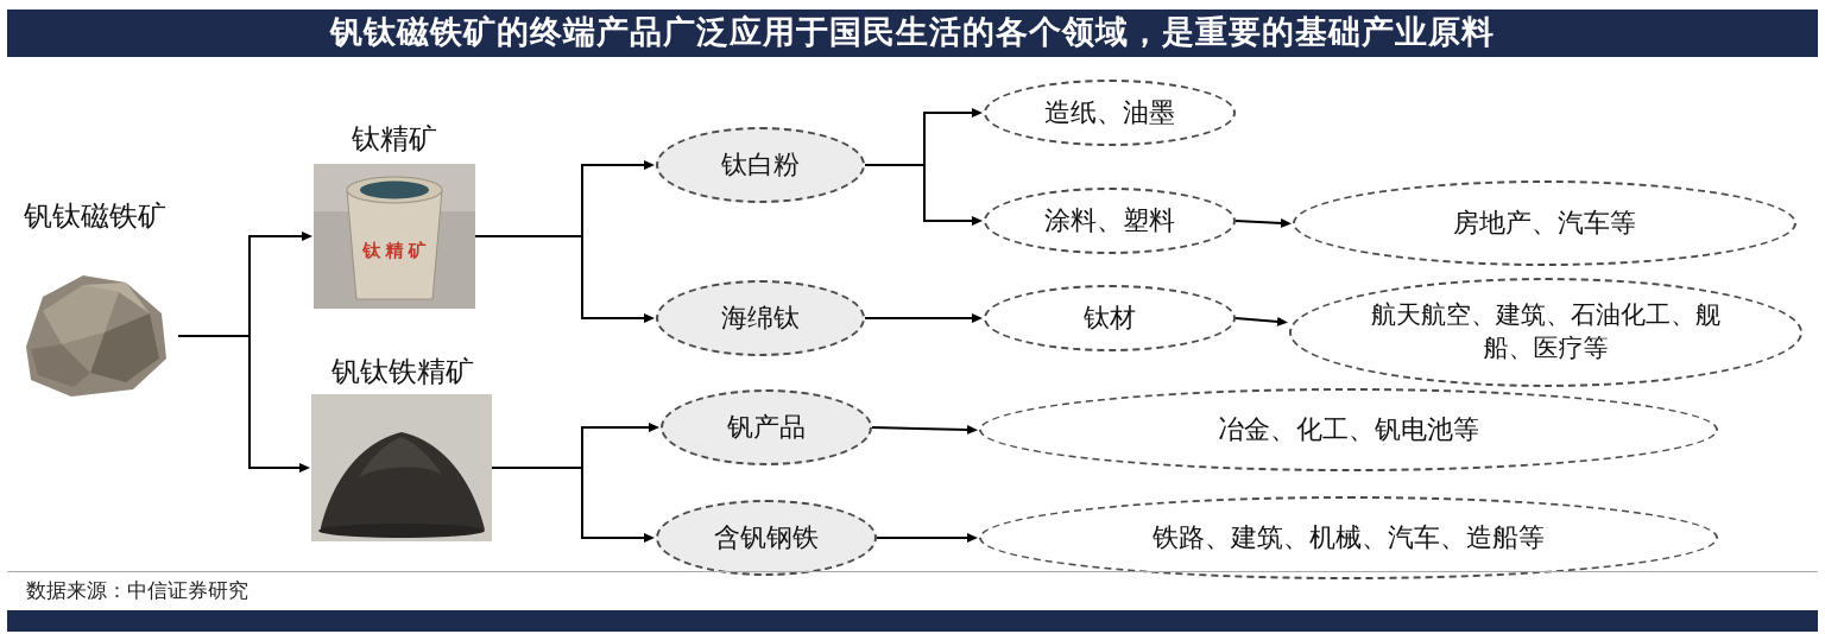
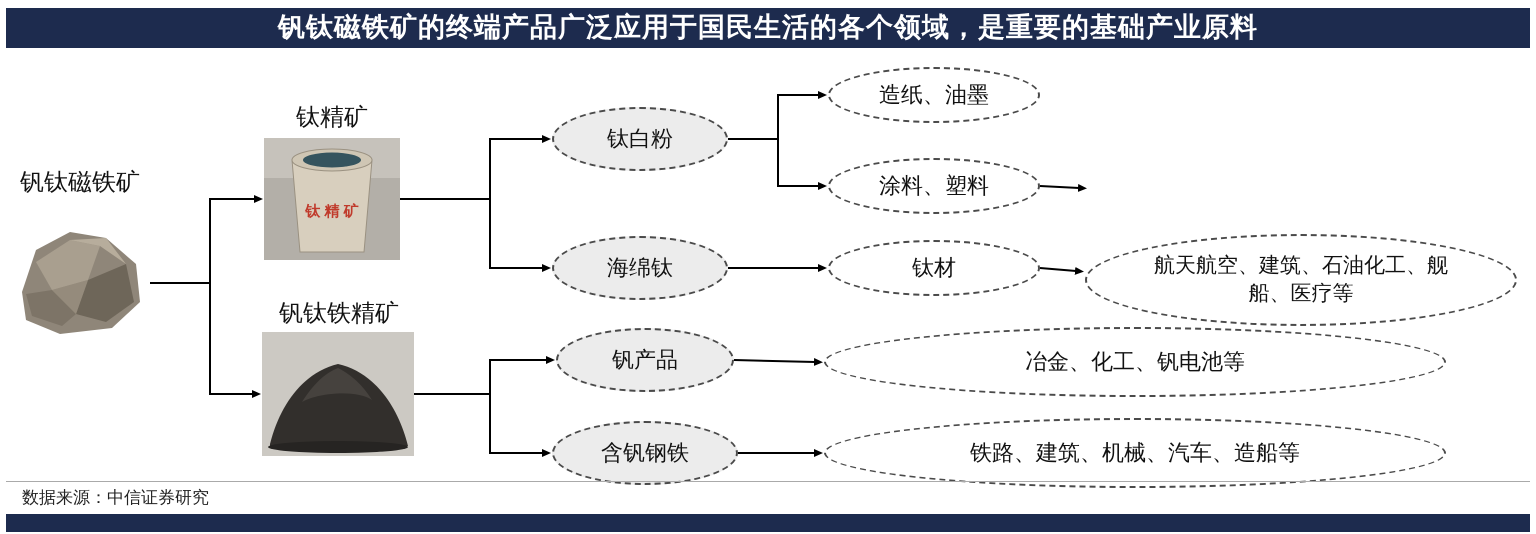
  钒钛磁铁矿的终端产品广泛应用于国民生活的各个领域，是重要的基础产业原料
  钒钛磁铁矿
  钛精矿
  钛 精 矿
  钒钛铁精矿
  钛白粉
  海绵钛
  钒产品
  含钒钢铁
  造纸、油墨
  涂料、塑料
  钛材
- 房地产、汽车等
  航天航空、建筑、石油化工、舰船、医疗等
  冶金、化工、钒电池等
  铁路、建筑、机械、汽车、造船等
  数据来源：中信证券研究
